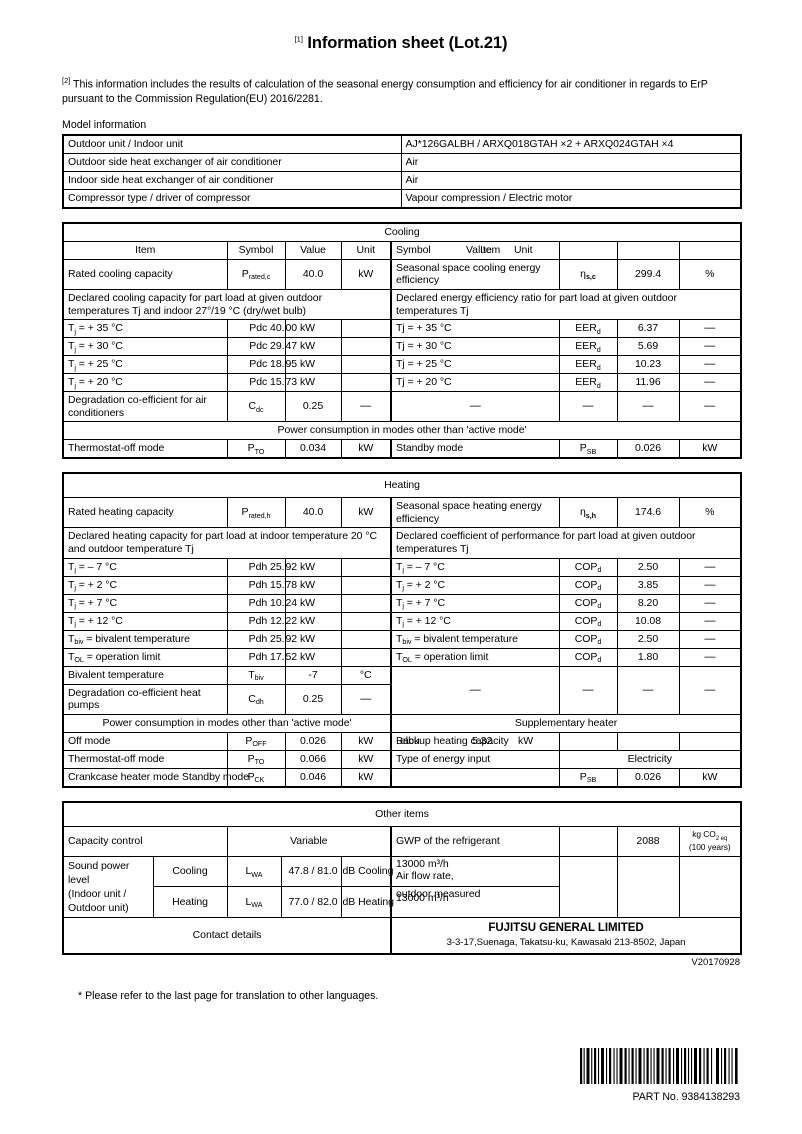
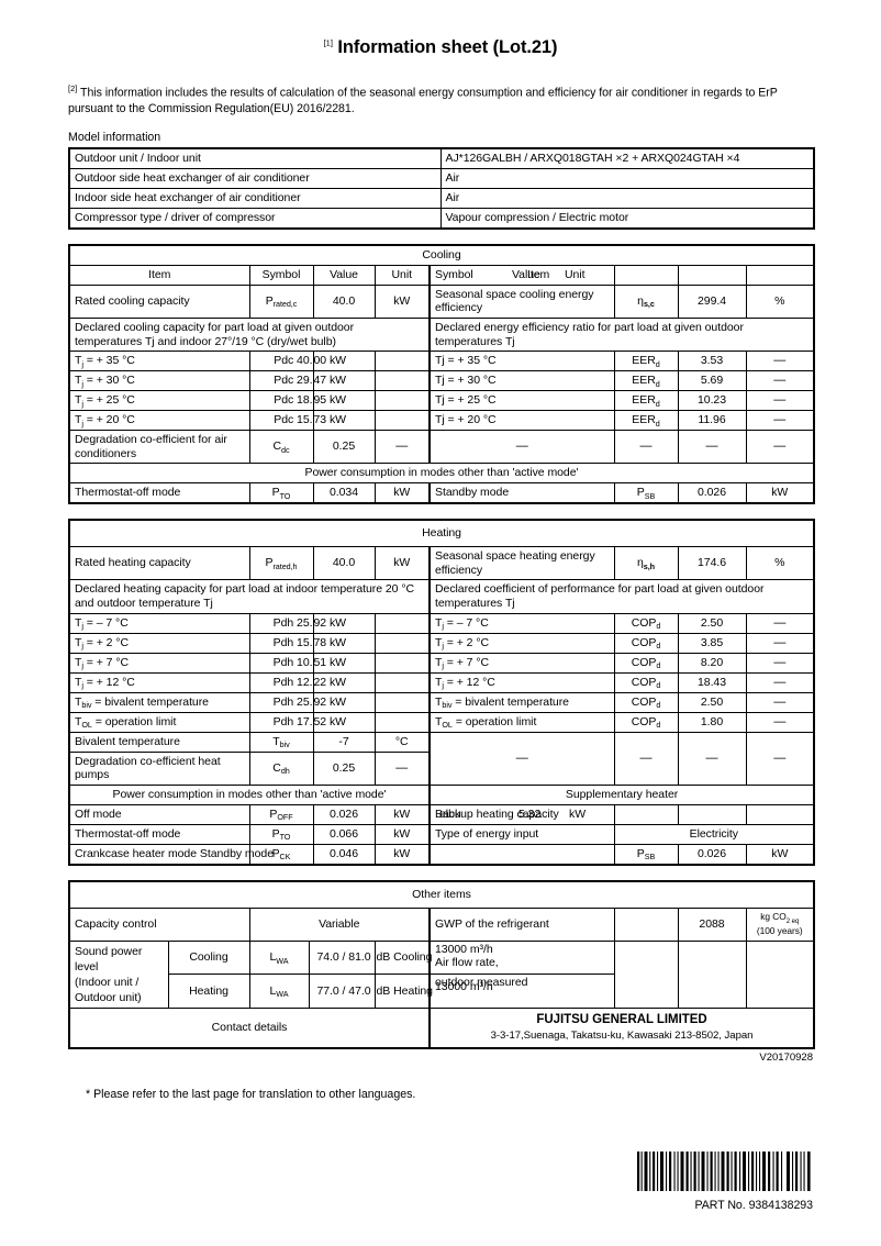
  [1] Information sheet (Lot.21)
  [2] This information includes the results of calculation of the seasonal energy consumption and efficiency for air conditioner in regards to ErP pursuant to the Commission Regulation(EU) 2016/2281.
  Model information
  Outdoor unit / Indoor unit	AJ*126GALBH / ARXQ018GTAH ×2 + ARXQ024GTAH ×4
  Outdoor side heat exchanger of air conditioner	Air
  Indoor side heat exchanger of air conditioner	Air
  Compressor type / driver of compressor	Vapour compression / Electric motor
  Cooling
  Item	Symbol	Value	Unit	Symbol Value Item Unit
  Rated cooling capacity	Prated,c	40.0	kW	Seasonal space cooling energy efficiency	ηs,c	299.4	%
  Declared cooling capacity for part load at given outdoor temperatures Tj and indoor 27°/19 °C (dry/wet bulb)	Declared energy efficiency ratio for part load at given outdoor temperatures Tj
- Tj = + 35 °C	Pdc 40.	00 kW		Tj = + 35 °C	EERd	6.37	—
+ Tj = + 35 °C	Pdc 40.	00 kW		Tj = + 35 °C	EERd	3.53	—
  Tj = + 30 °C	Pdc 29.	47 kW		Tj = + 30 °C	EERd	5.69	—
  Tj = + 25 °C	Pdc 18.	95 kW		Tj = + 25 °C	EERd	10.23	—
  Tj = + 20 °C	Pdc 15.	73 kW		Tj = + 20 °C	EERd	11.96	—
  Degradation co-efficient for air conditioners	Cdc	0.25	—	—	—	—	—
  Power consumption in modes other than 'active mode'
  Thermostat-off mode	PTO	0.034	kW	Standby mode	PSB	0.026	kW
  Heating
  Rated heating capacity	Prated,h	40.0	kW	Seasonal space heating energy efficiency	ηs,h	174.6	%
  Declared heating capacity for part load at indoor temperature 20 °C and outdoor temperature Tj	Declared coefficient of performance for part load at given outdoor temperatures Tj
  Tj = – 7 °C	Pdh 25.	92 kW		Tj = – 7 °C	COPd	2.50	—
  Tj = + 2 °C	Pdh 15.	78 kW		Tj = + 2 °C	COPd	3.85	—
- Tj = + 7 °C	Pdh 10.	24 kW		Tj = + 7 °C	COPd	8.20	—
+ Tj = + 7 °C	Pdh 10.	51 kW		Tj = + 7 °C	COPd	8.20	—
- Tj = + 12 °C	Pdh 12.	22 kW		Tj = + 12 °C	COPd	10.08	—
+ Tj = + 12 °C	Pdh 12.	22 kW		Tj = + 12 °C	COPd	18.43	—
  Tbiv = bivalent temperature	Pdh 25.	92 kW		Tbiv = bivalent temperature	COPd	2.50	—
  TOL = operation limit	Pdh 17.	52 kW		TOL = operation limit	COPd	1.80	—
  Bivalent temperature	Tbiv	-7	°C	—	—	—	—
  Degradation co-efficient heat pumps	Cdh	0.25	—
  Power consumption in modes other than 'active mode'	Supplementary heater
  Off mode	POFF	0.026	kW	Backup heating capacity elbu 5.32 kW
  Thermostat-off mode	PTO	0.066	kW	Type of energy input	Electricity
  Crankcase heater mode Standby mode	PCK	0.046	kW		PSB	0.026	kW
  Other items
  Capacity control	Variable	GWP of the refrigerant		2088	kg CO (100 years)
- Sound power level (Indoor unit / Outdoor unit)	Cooling	LWA	47.8 / 81.0	dB Cooling	13000 m³/h Air flow rate, outdoor measured
+ Sound power level (Indoor unit / Outdoor unit)	Cooling	LWA	74.0 / 81.0	dB Cooling	13000 m³/h Air flow rate, outdoor measured
- Heating	LWA	77.0 / 82.0	dB Heating	13000 m³/h
+ Heating	LWA	77.0 / 47.0	dB Heating	13000 m³/h
  Contact details	FUJITSU GENERAL LIMITED 3-3-17,Suenaga, Takatsu-ku, Kawasaki 213-8502, Japan
  V20170928
  * Please refer to the last page for translation to other languages.
  PART No. 9384138293
